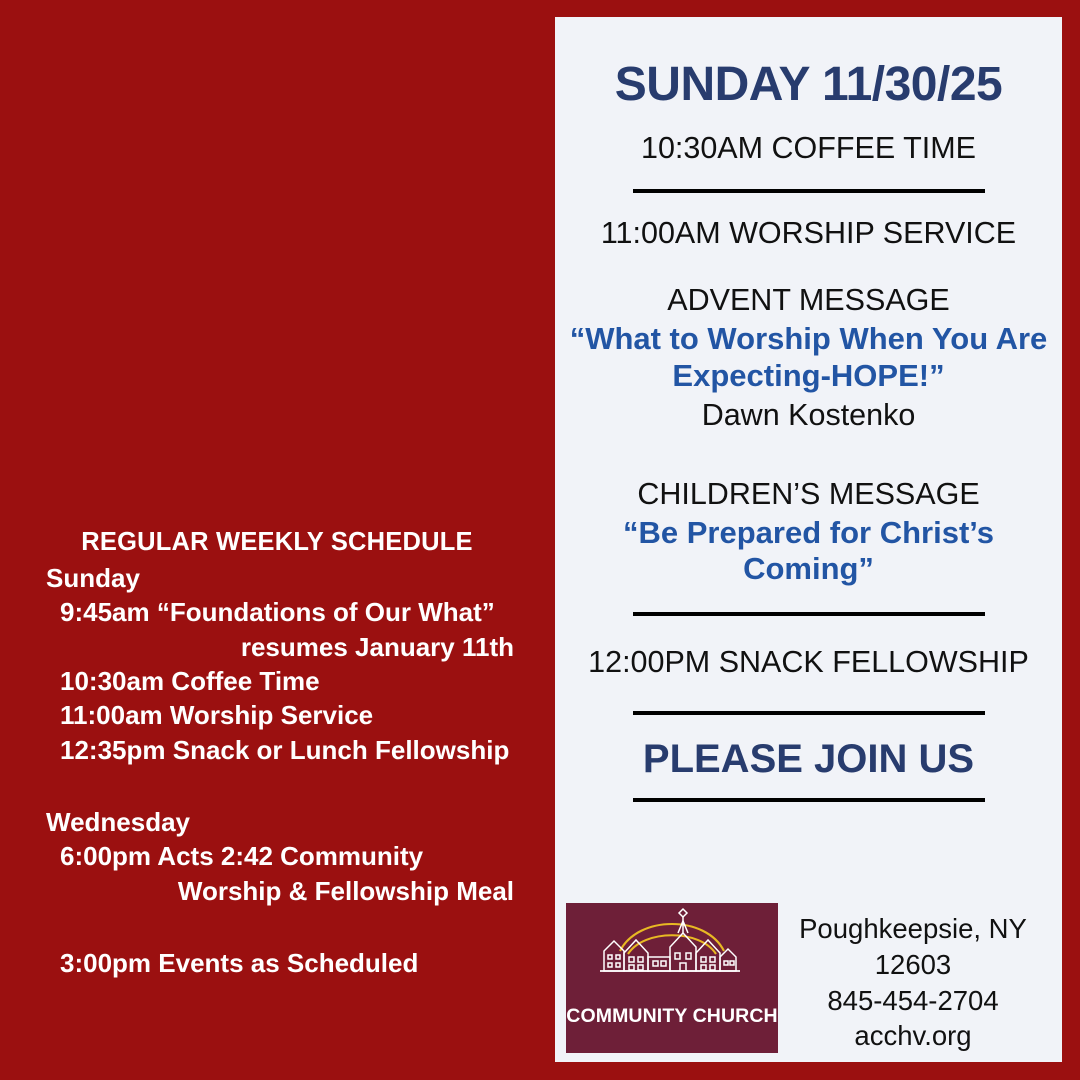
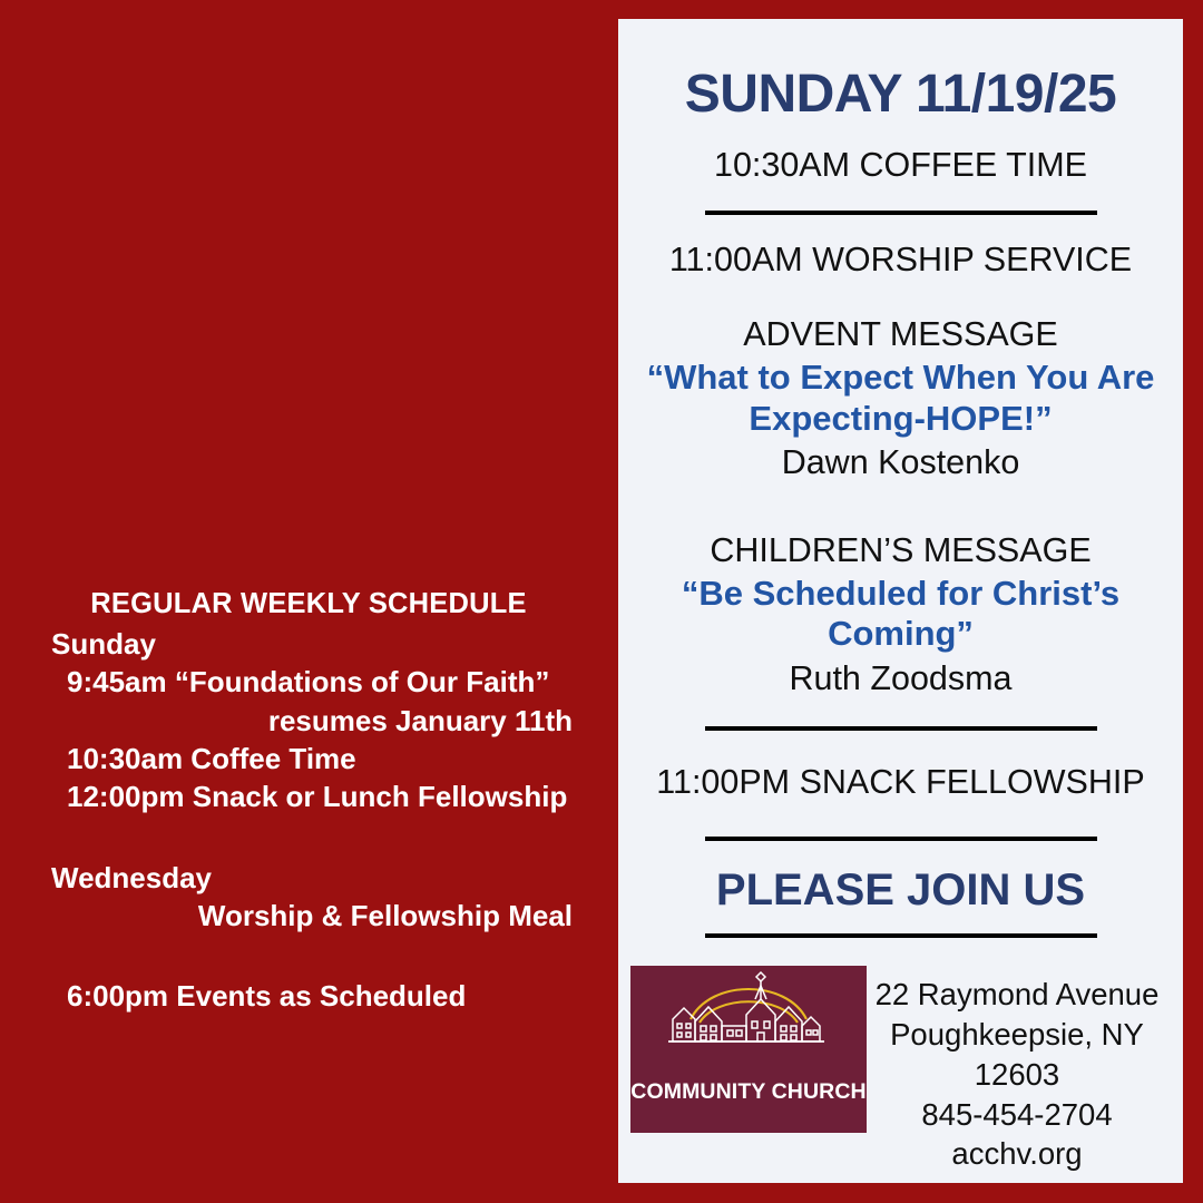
  REGULAR WEEKLY SCHEDULE
  Sunday
- 9:45am “Foundations of Our What”
+ 9:45am “Foundations of Our Faith”
  resumes January 11th
  10:30am Coffee Time
- 11:00am Worship Service
- 12:35pm Snack or Lunch Fellowship
+ 12:00pm Snack or Lunch Fellowship
  Wednesday
- 6:00pm Acts 2:42 Community
  Worship & Fellowship Meal
- 3:00pm Events as Scheduled
+ 6:00pm Events as Scheduled
- SUNDAY 11/30/25
+ SUNDAY 11/19/25
  10:30AM COFFEE TIME
  11:00AM WORSHIP SERVICE
  ADVENT MESSAGE
- “What to Worship When You Are Expecting-HOPE!”
+ “What to Expect When You Are Expecting-HOPE!”
  Dawn Kostenko
  CHILDREN’S MESSAGE
- “Be Prepared for Christ’s Coming”
+ “Be Scheduled for Christ’s Coming”
+ Ruth Zoodsma
- 12:00PM SNACK FELLOWSHIP
+ 11:00PM SNACK FELLOWSHIP
  PLEASE JOIN US
  COMMUNITY CHURCH
+ 22 Raymond Avenue
  Poughkeepsie, NY 12603
  845-454-2704
  acchv.org
